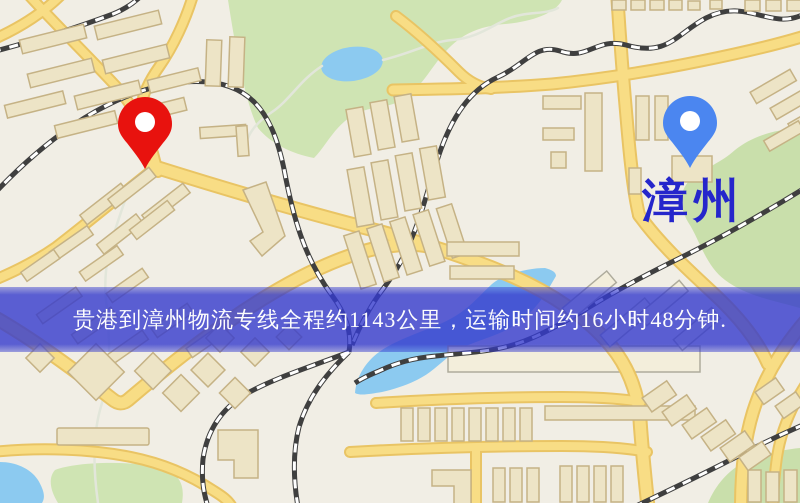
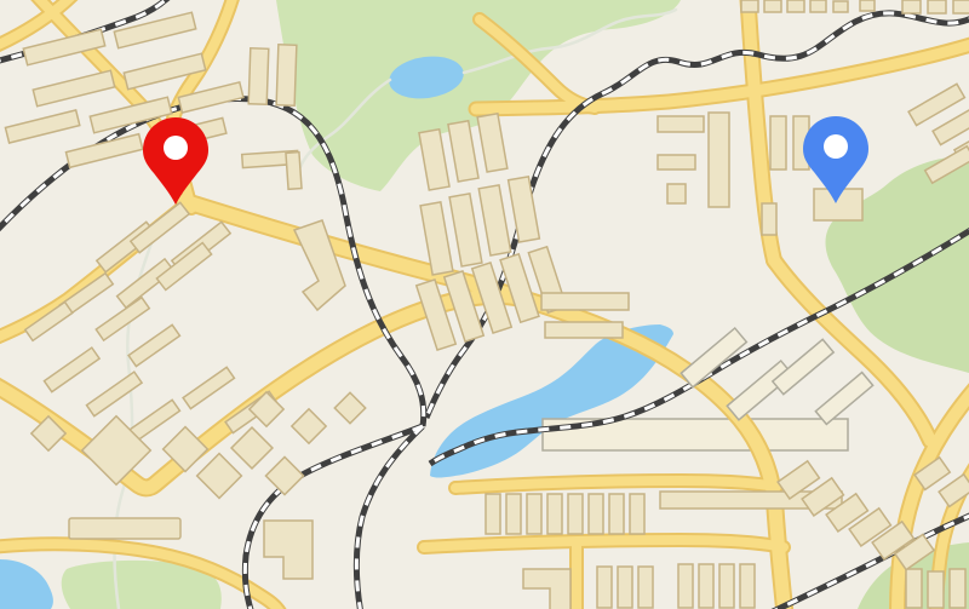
- 漳州
- 贵港到漳州物流专线全程约1143公里，运输时间约16小时48分钟.
